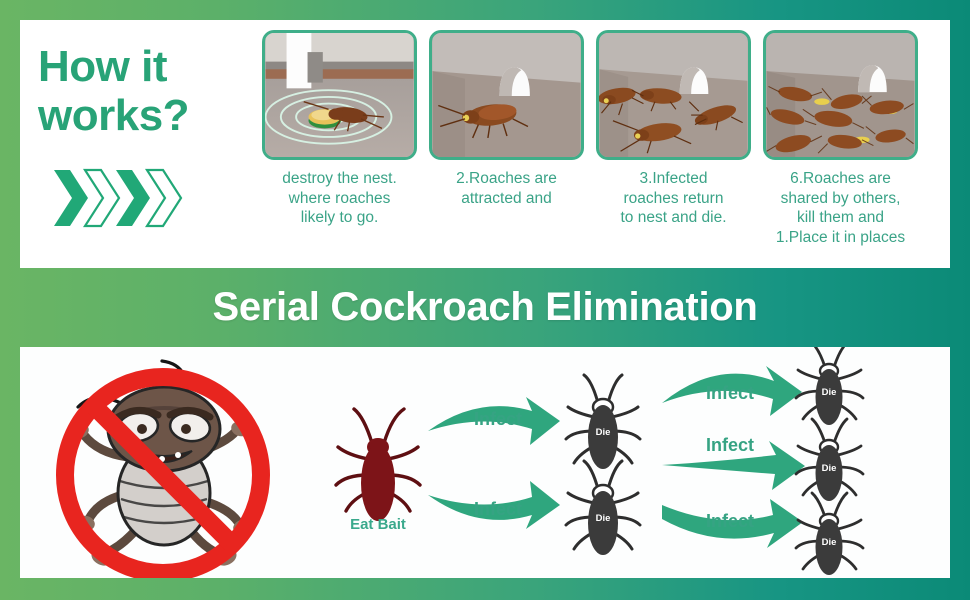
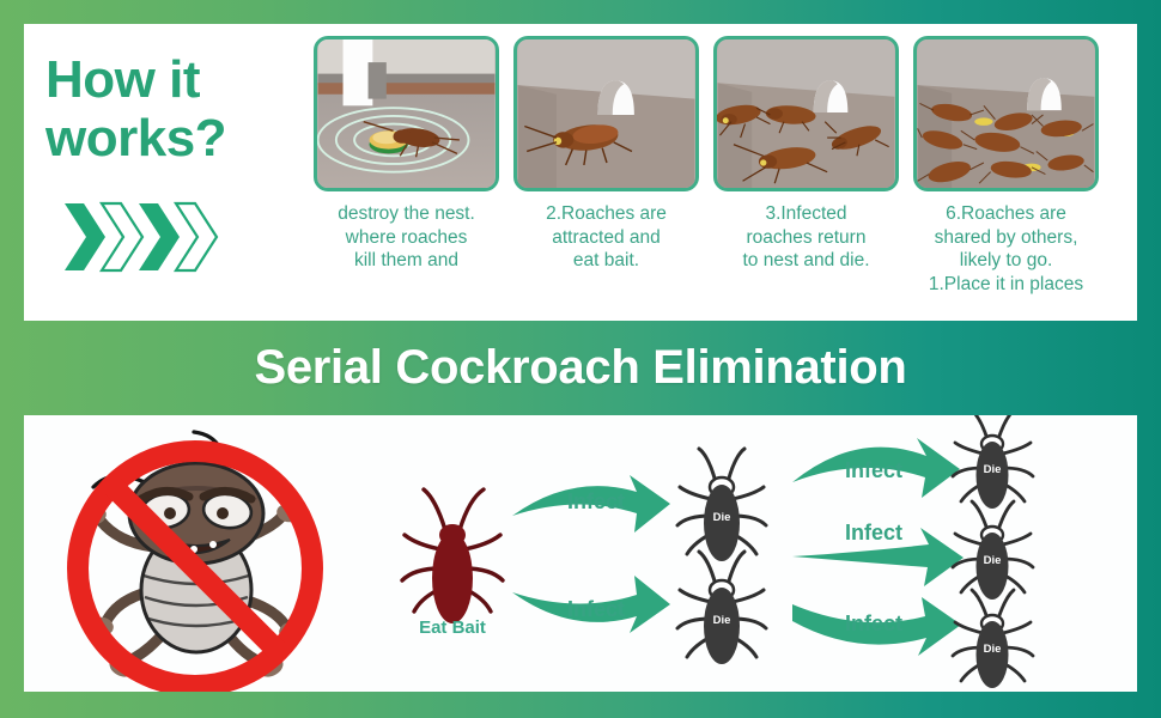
  How it
  works?
  destroy the nest.
  where roaches
- likely to go.
+ kill them and
  2.Roaches are
  attracted and
+ eat bait.
  3.Infected
  roaches return
  to nest and die.
  6.Roaches are
  shared by others,
- kill them and
+ likely to go.
  1.Place it in places
  Serial Cockroach Elimination
  Eat Bait
  Infect
  Infect
  Die
  Die
  Infect
  Infect
  Infect
  Die
  Die
  Die
